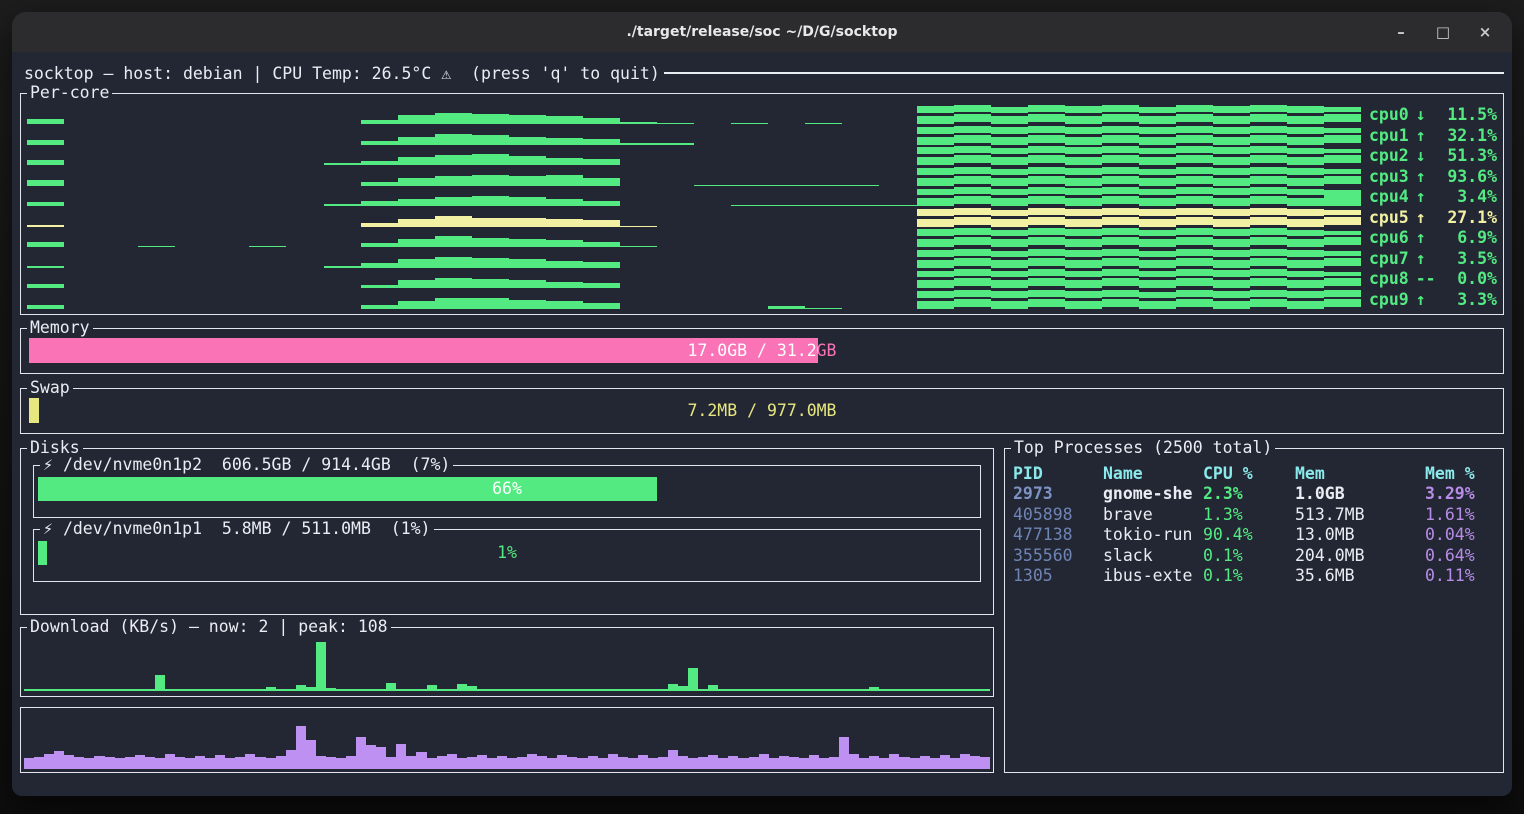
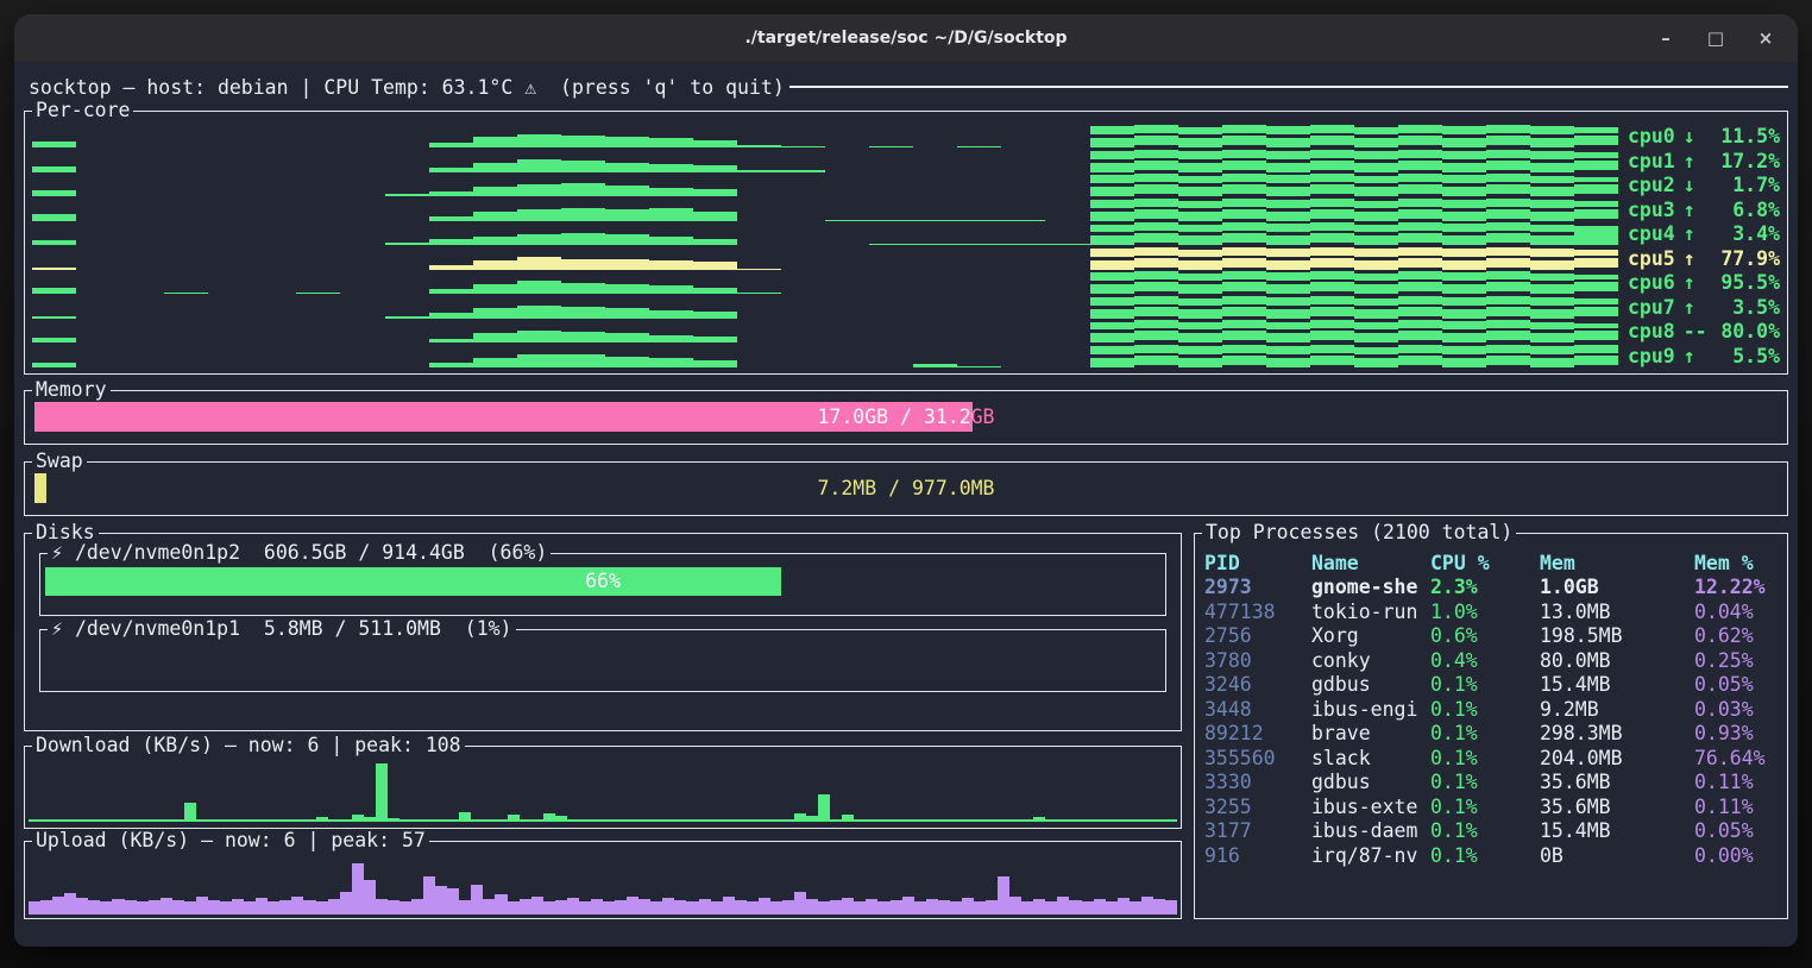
  ./target/release/soc ~/D/G/socktop
  –
  □
  ×
- socktop — host: debian | CPU Temp: 26.5°C ⚠ (press 'q' to quit)
+ socktop — host: debian | CPU Temp: 63.1°C ⚠ (press 'q' to quit)
  Per-core
  cpu0
  ↓
  11.5%
  cpu1
  ↑
- 32.1%
+ 17.2%
  cpu2
  ↓
- 51.3%
+ 1.7%
  cpu3
  ↑
- 93.6%
+ 6.8%
  cpu4
  ↑
  3.4%
  cpu5
  ↑
- 27.1%
+ 77.9%
  cpu6
  ↑
- 6.9%
+ 95.5%
  cpu7
  ↑
  3.5%
  cpu8
  --
- 0.0%
+ 80.0%
  cpu9
  ↑
- 3.3%
+ 5.5%
  Memory
  17.0GB / 31.2
  Swap
  7.2MB / 977.0MB
  Disks
  ⚡
- /dev/nvme0n1p2 606.5GB / 914.4GB (7%)
+ /dev/nvme0n1p2 606.5GB / 914.4GB (66%)
  66%
  ⚡
  /dev/nvme0n1p1 5.8MB / 511.0MB (1%)
- 1%
- Download (KB/s) — now: 2 | peak: 108
+ Download (KB/s) — now: 6 | peak: 108
+ Upload (KB/s) — now: 6 | peak: 57
- Top Processes (2500 total)
+ Top Processes (2100 total)
  PID	Name	CPU %	Mem	Mem %
- 2973	gnome-she	2.3%	1.0GB	3.29%
+ 2973	gnome-she	2.3%	1.0GB	12.22%
- 405898	brave	1.3%	513.7MB	1.61%
- 477138	tokio-run	90.4%	13.0MB	0.04%
+ 477138	tokio-run	1.0%	13.0MB	0.04%
+ 2756	Xorg	0.6%	198.5MB	0.62%
+ 3780	conky	0.4%	80.0MB	0.25%
+ 3246	gdbus	0.1%	15.4MB	0.05%
+ 3448	ibus-engi	0.1%	9.2MB	0.03%
+ 89212	brave	0.1%	298.3MB	0.93%
- 355560	slack	0.1%	204.0MB	0.64%
+ 355560	slack	0.1%	204.0MB	76.64%
+ 3330	gdbus	0.1%	35.6MB	0.11%
- 1305	ibus-exte	0.1%	35.6MB	0.11%
+ 3255	ibus-exte	0.1%	35.6MB	0.11%
+ 3177	ibus-daem	0.1%	15.4MB	0.05%
+ 916	irq/87-nv	0.1%	0B	0.00%
